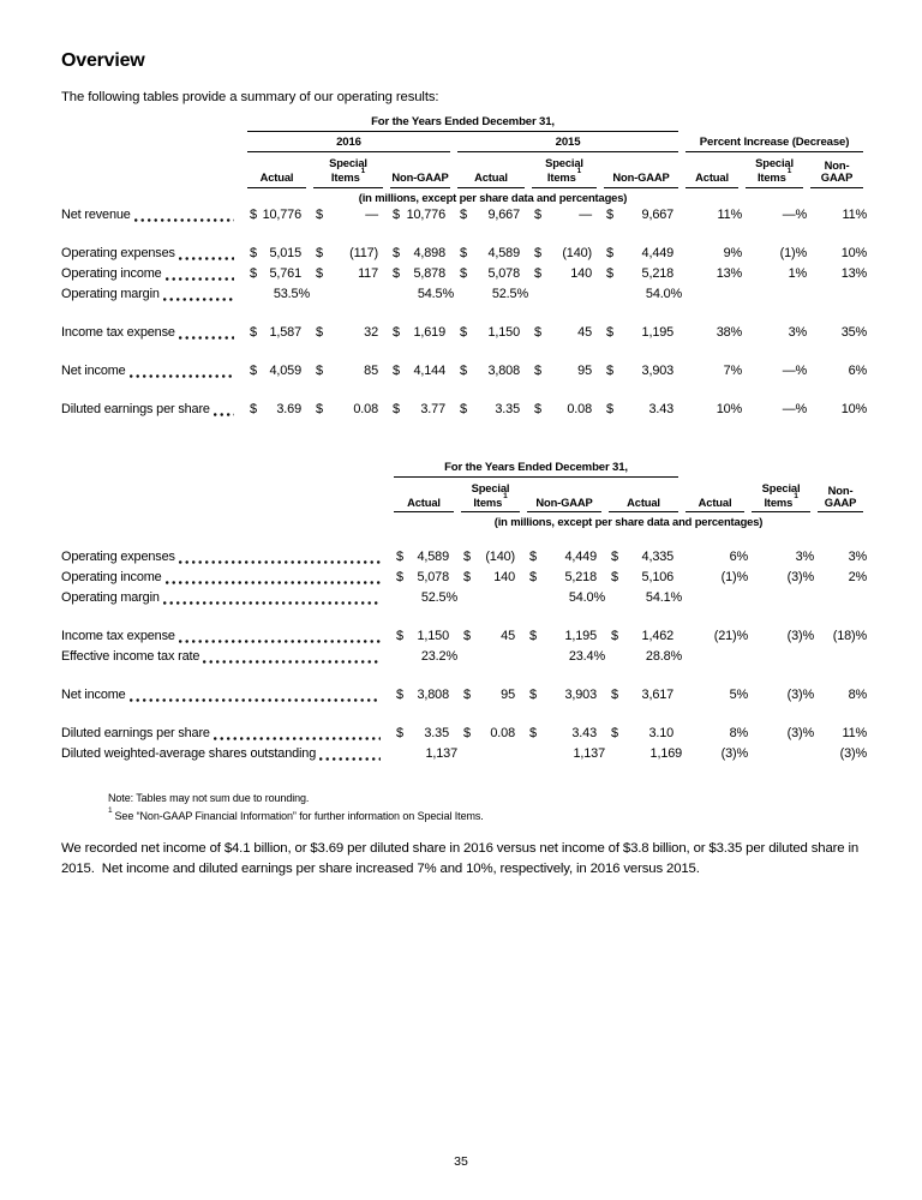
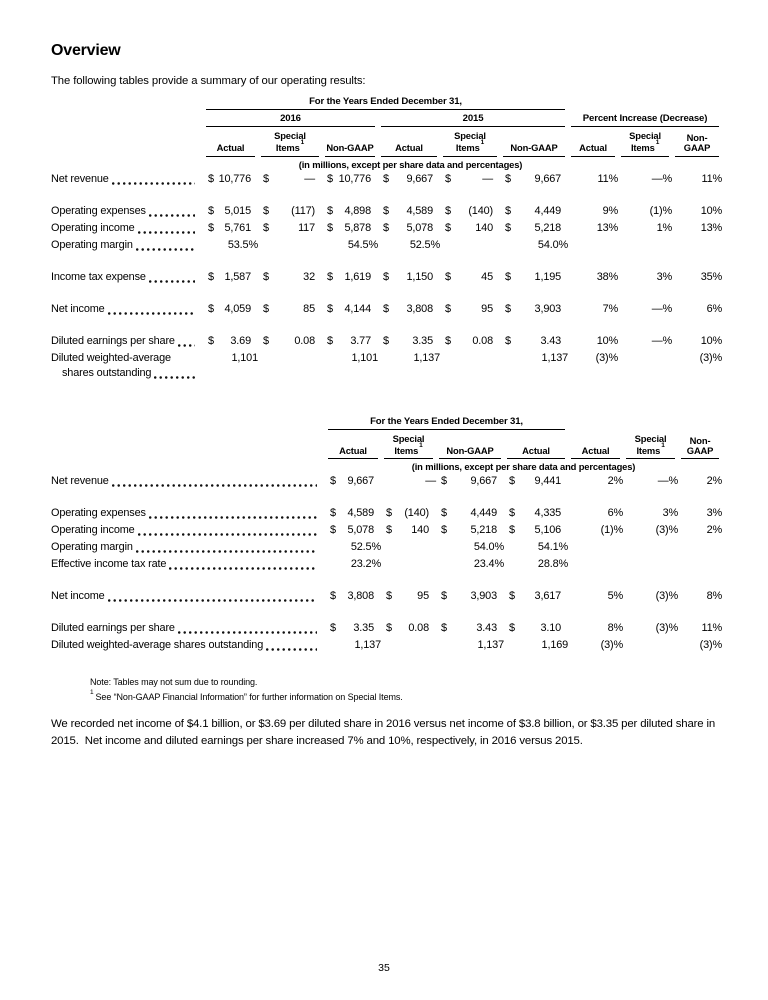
  Overview
  The following tables provide a summary of our operating results:
  	For the Years Ended December 31,
  	2016	2015	Percent Increase (Decrease)
  	Actual	SpecialItems	Non-GAAP	Actual	SpecialItems	Non-GAAP	Actual	SpecialItems	Non-GAAP
  	(in millions, except per share data and percentages)
  Net revenue	$ 10,776	$ —	$ 10,776	$ 9,667	$ —	$ 9,667	11%	—%	11%
  Operating expenses	$ 5,015	$ (117)	$ 4,898	$ 4,589	$ (140)	$ 4,449	9%	(1)%	10%
  Operating income	$ 5,761	$ 117	$ 5,878	$ 5,078	$ 140	$ 5,218	13%	1%	13%
  Operating margin	53.5%		54.5%	52.5%		54.0%
  Income tax expense	$ 1,587	$ 32	$ 1,619	$ 1,150	$ 45	$ 1,195	38%	3%	35%
  Net income	$ 4,059	$ 85	$ 4,144	$ 3,808	$ 95	$ 3,903	7%	—%	6%
  Diluted earnings per share	$ 3.69	$ 0.08	$ 3.77	$ 3.35	$ 0.08	$ 3.43	10%	—%	10%
+ Diluted weighted-averageshares outstanding	1,101		1,101	1,137		1,137	(3)%		(3)%
  	For the Years Ended December 31,
  	Actual	SpecialItems	Non-GAAP	Actual	Actual	SpecialItems	Non-GAAP
  	(in millions, except per share data and percentages)
+ Net revenue	$ 9,667	—	$ 9,667	$ 9,441	2%	—%	2%
  Operating expenses	$ 4,589	$ (140)	$ 4,449	$ 4,335	6%	3%	3%
  Operating income	$ 5,078	$ 140	$ 5,218	$ 5,106	(1)%	(3)%	2%
  Operating margin	52.5%		54.0%	54.1%
- Income tax expense	$ 1,150	$ 45	$ 1,195	$ 1,462	(21)%	(3)%	(18)%
  Effective income tax rate	23.2%		23.4%	28.8%
  Net income	$ 3,808	$ 95	$ 3,903	$ 3,617	5%	(3)%	8%
  Diluted earnings per share	$ 3.35	$ 0.08	$ 3.43	$ 3.10	8%	(3)%	11%
  Diluted weighted-average shares outstanding	1,137		1,137	1,169	(3)%		(3)%
  Note: Tables may not sum due to rounding.
  See “Non-GAAP Financial Information” for further information on Special Items.
  We recorded net income of $4.1 billion, or $3.69 per diluted share in 2016 versus net income of $3.8 billion, or $3.35 per diluted share in 2015. Net income and diluted earnings per share increased 7% and 10%, respectively, in 2016 versus 2015.
  35
